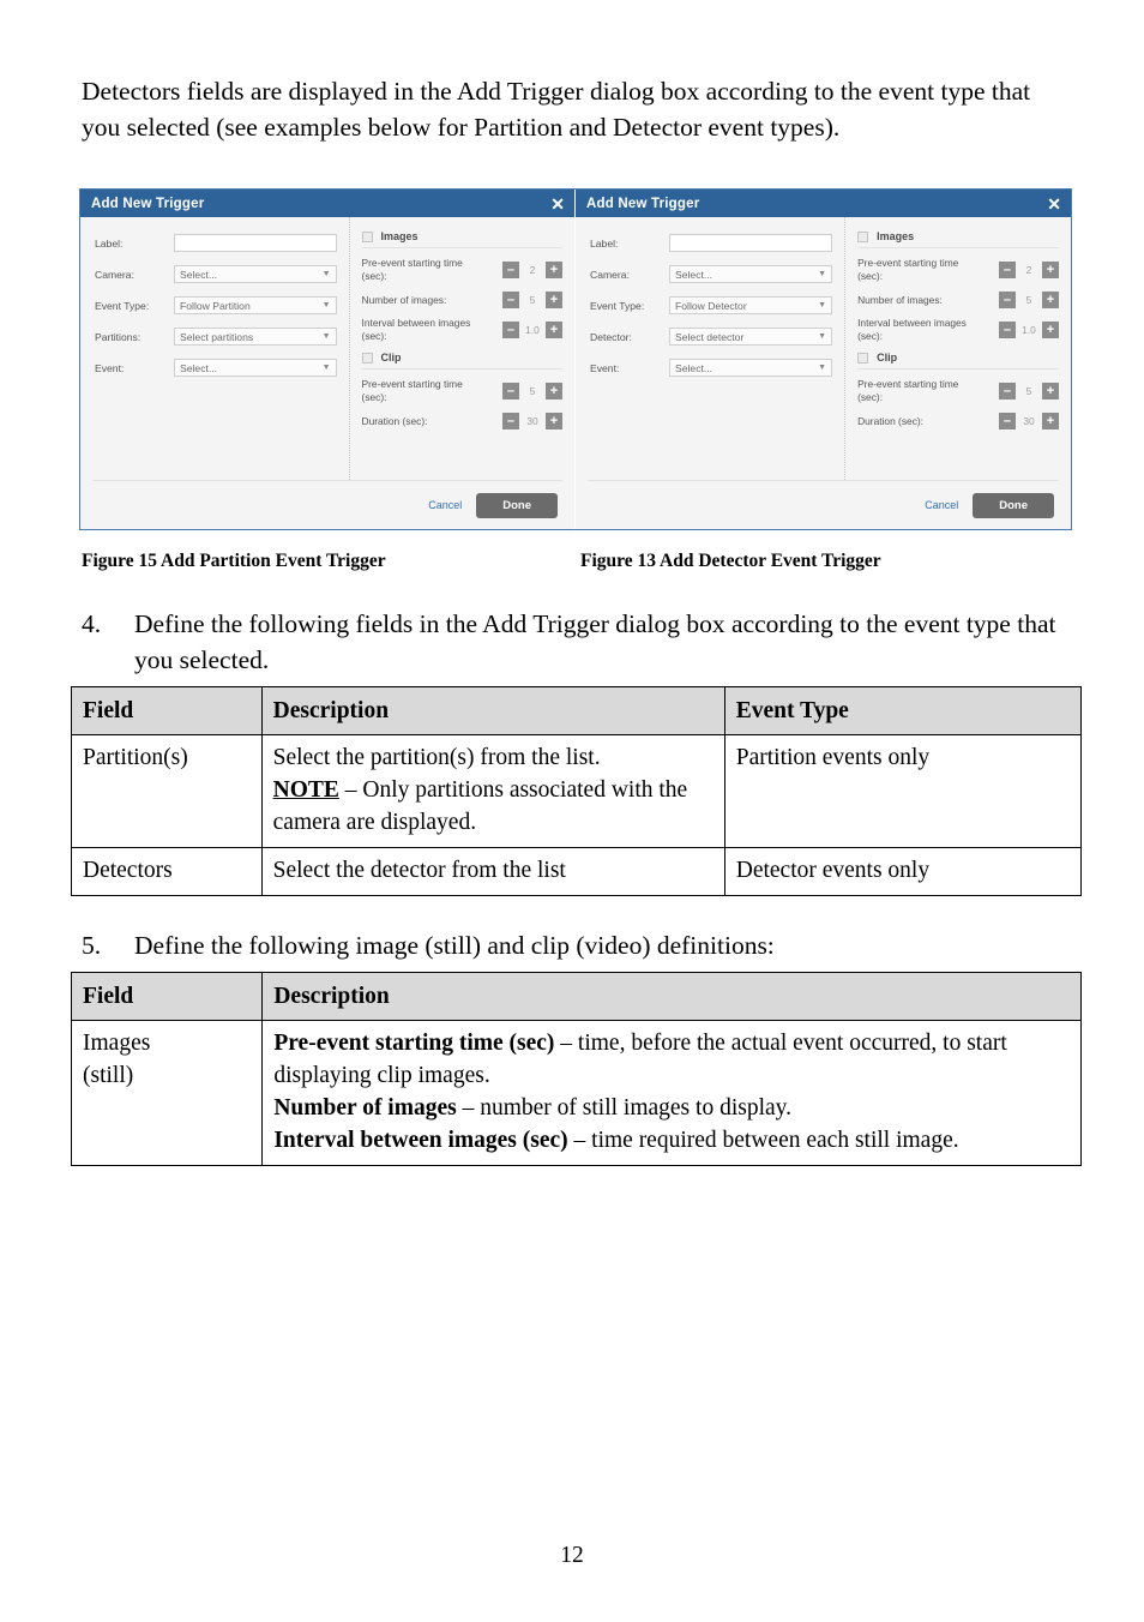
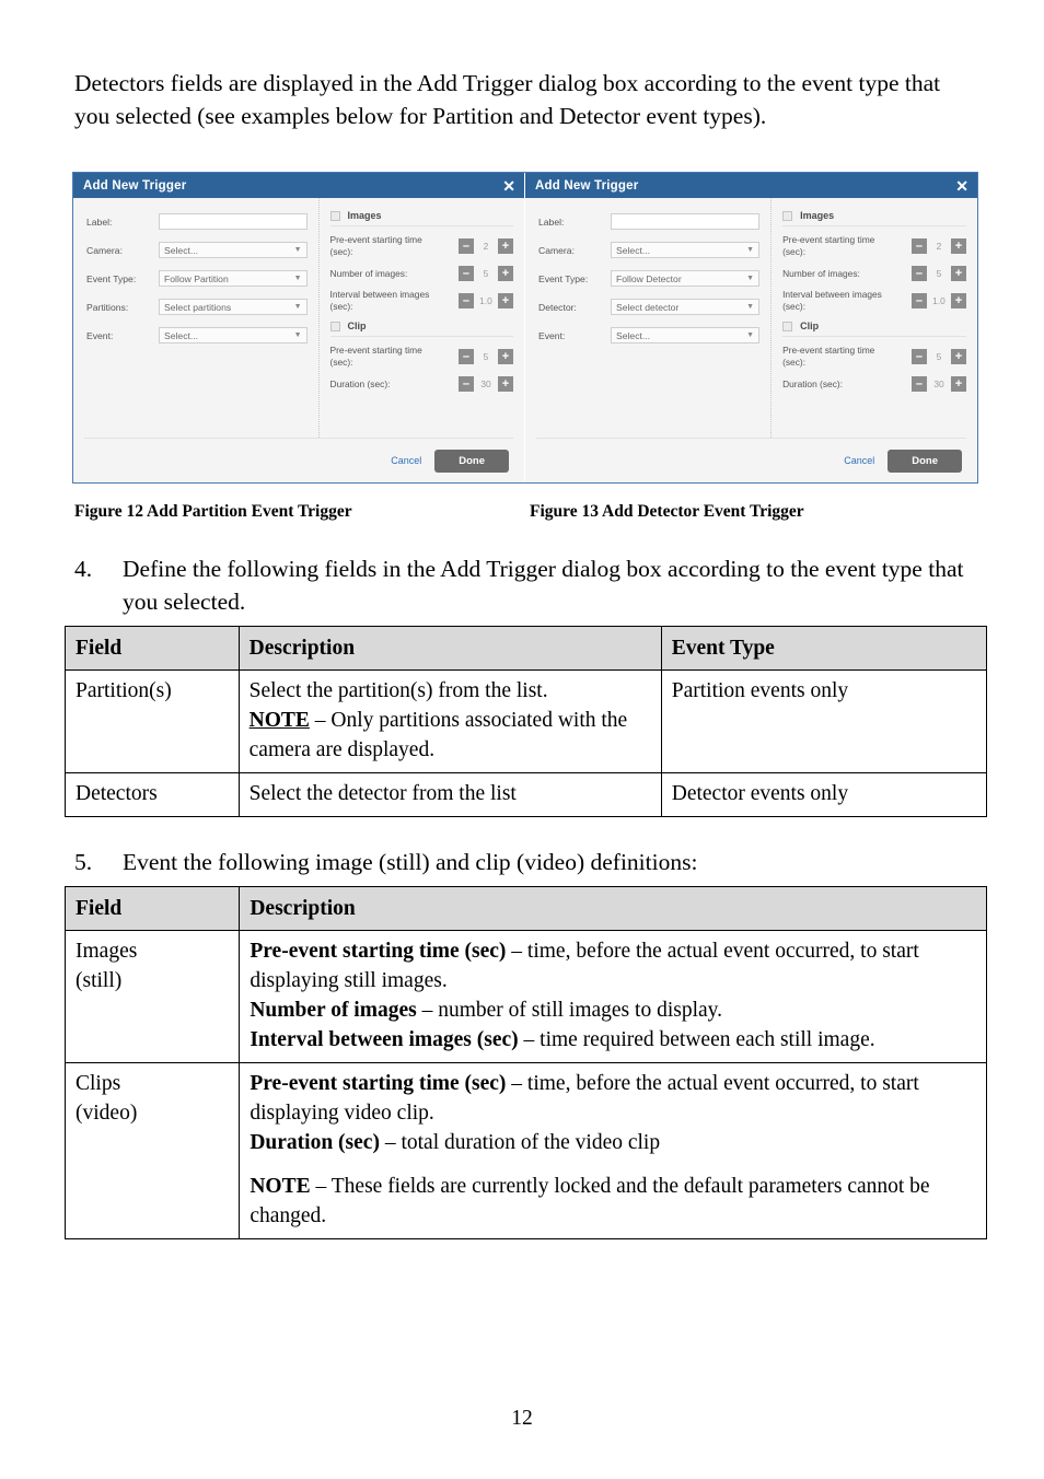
  Detectors fields are displayed in the Add Trigger dialog box according to the event type that you selected (see examples below for Partition and Detector event types).
  Add New Trigger
  ✕
  Label:
  Camera:
  Select...
  Event Type:
  Follow Partition
  Partitions:
  Select partitions
  Event:
  Select...
  Images
  Pre-event starting time (sec):
  –
  2
  +
  Number of images:
  –
  5
  +
  Interval between images (sec):
  –
  1.0
  +
  Clip
  Pre-event starting time (sec):
  –
  5
  +
  Duration (sec):
  –
  30
  +
  Cancel
  Done
  Add New Trigger
  ✕
  Label:
  Camera:
  Select...
  Event Type:
  Follow Detector
  Detector:
  Select detector
  Event:
  Select...
  Images
  Pre-event starting time (sec):
  –
  2
  +
  Number of images:
  –
  5
  +
  Interval between images (sec):
  –
  1.0
  +
  Clip
  Pre-event starting time (sec):
  –
  5
  +
  Duration (sec):
  –
  30
  +
  Cancel
  Done
- Figure 15 Add Partition Event Trigger
+ Figure 12 Add Partition Event Trigger
  Figure 13 Add Detector Event Trigger
  4.
  Define the following fields in the Add Trigger dialog box according to the event type that you selected.
  Field	Description	Event Type
  Partition(s)	Select the partition(s) from the list. NOTE – Only partitions associated with the camera are displayed.	Partition events only
  Detectors	Select the detector from the list	Detector events only
  5.
- Define the following image (still) and clip (video) definitions:
+ Event the following image (still) and clip (video) definitions:
  Field	Description
- Images (still)	Pre-event starting time (sec) – time, before the actual event occurred, to start displaying clip images. Number of images – number of still images to display. Interval between images (sec) – time required between each still image.
+ Images (still)	Pre-event starting time (sec) – time, before the actual event occurred, to start displaying still images. Number of images – number of still images to display. Interval between images (sec) – time required between each still image.
+ Clips (video)	Pre-event starting time (sec) – time, before the actual event occurred, to start displaying video clip. Duration (sec) – total duration of the video clip NOTE – These fields are currently locked and the default parameters cannot be changed.
  12
